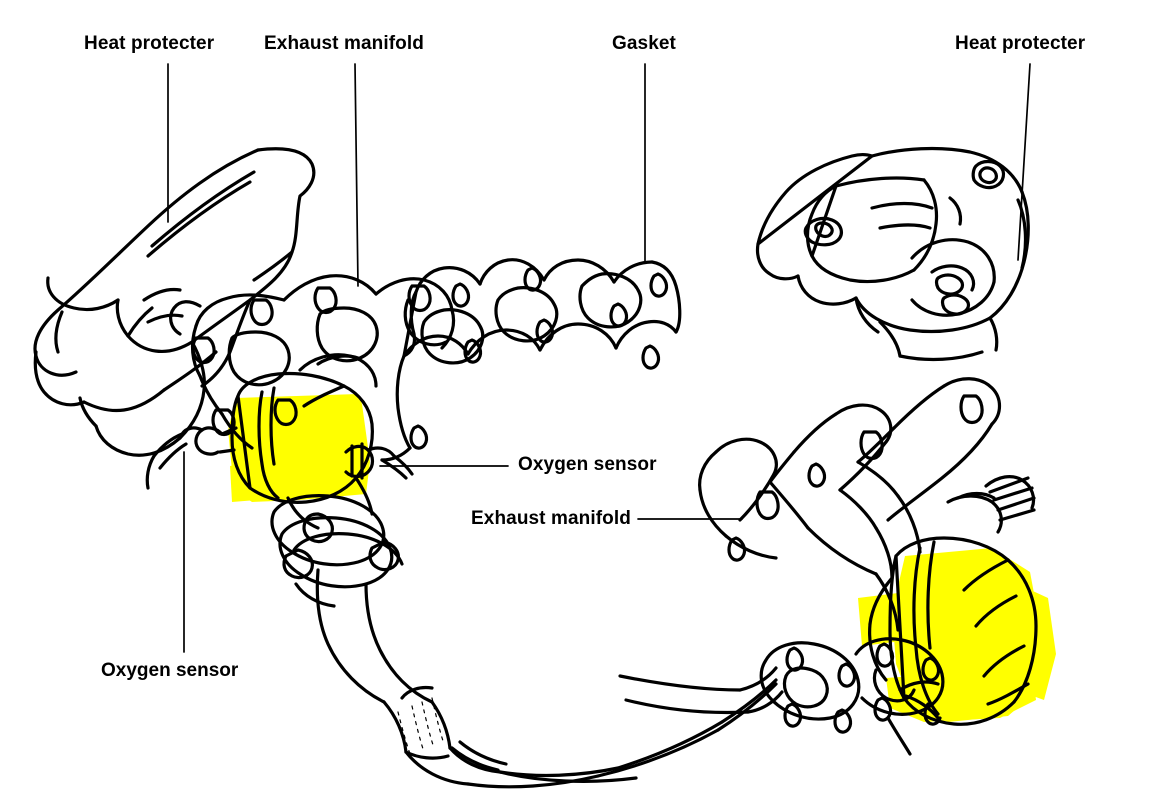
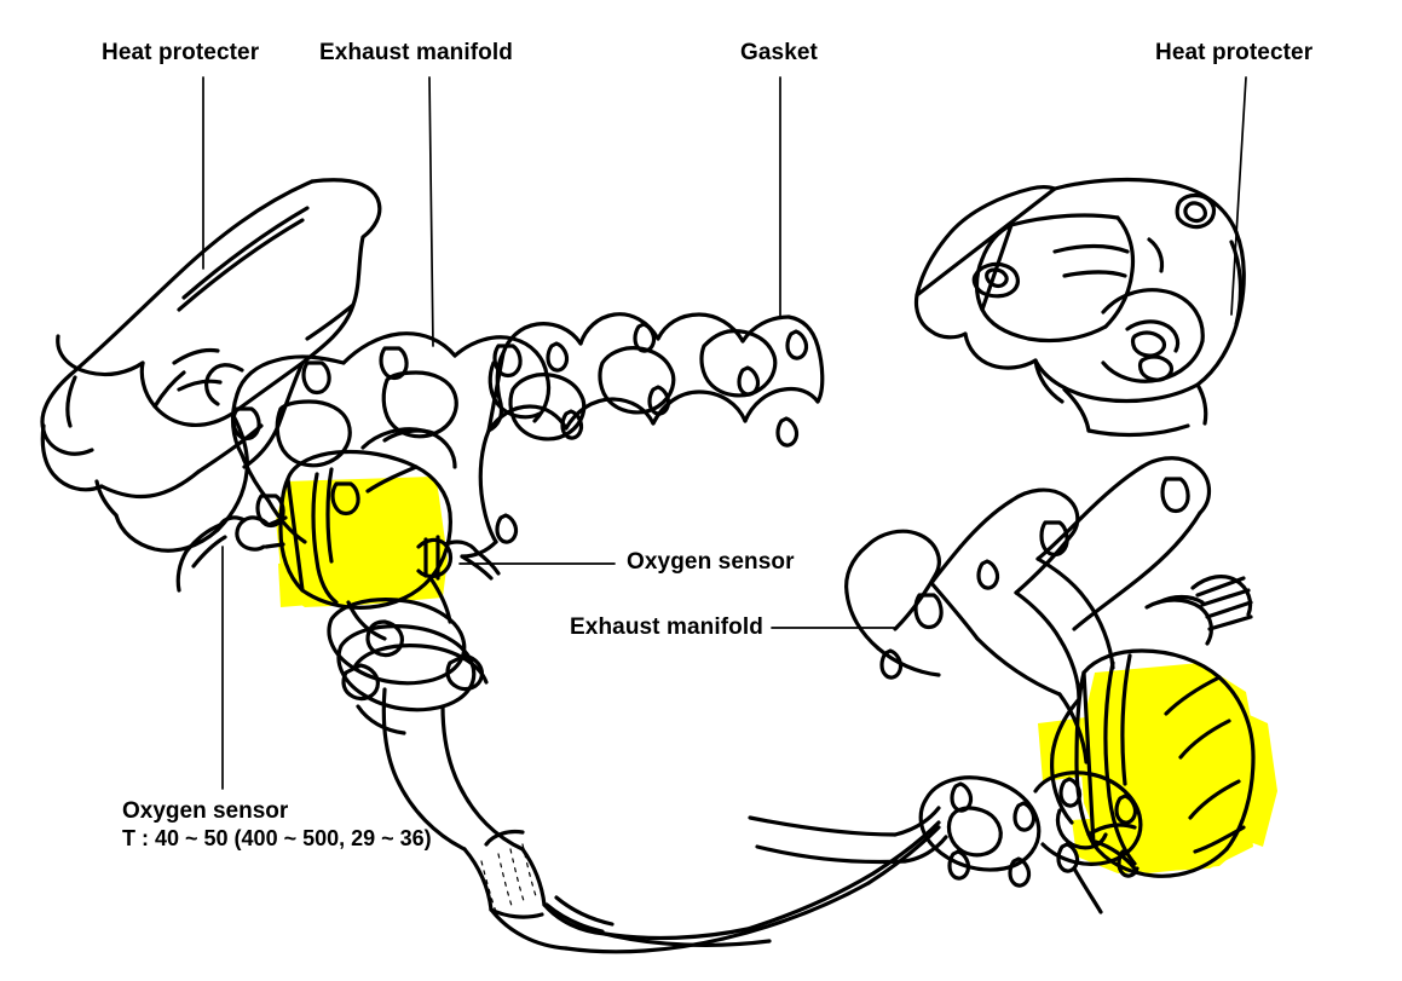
  Heat protecter
  Exhaust manifold
  Gasket
  Heat protecter
  Oxygen sensor
  Exhaust manifold
  Oxygen sensor
+ T : 40 ~ 50 (400 ~ 500, 29 ~ 36)
